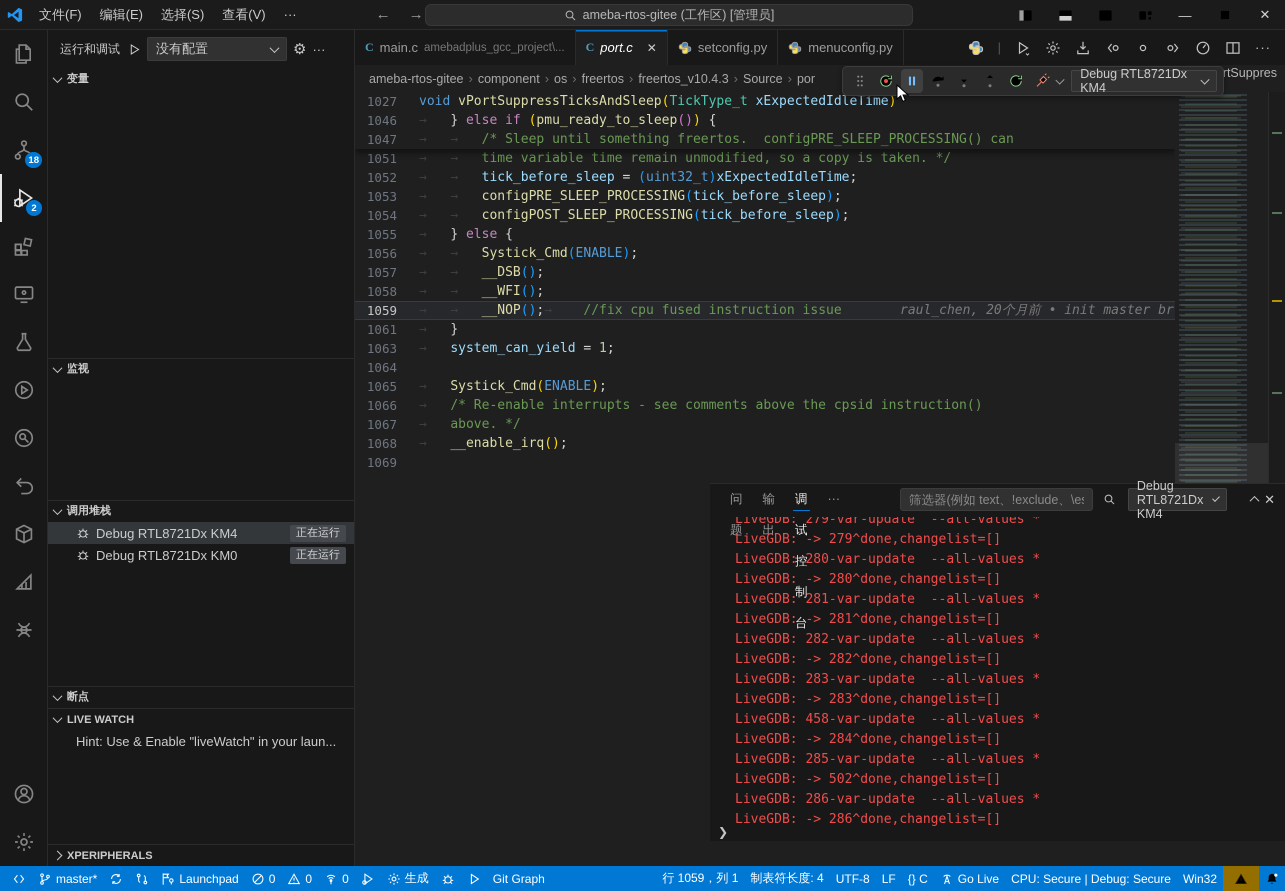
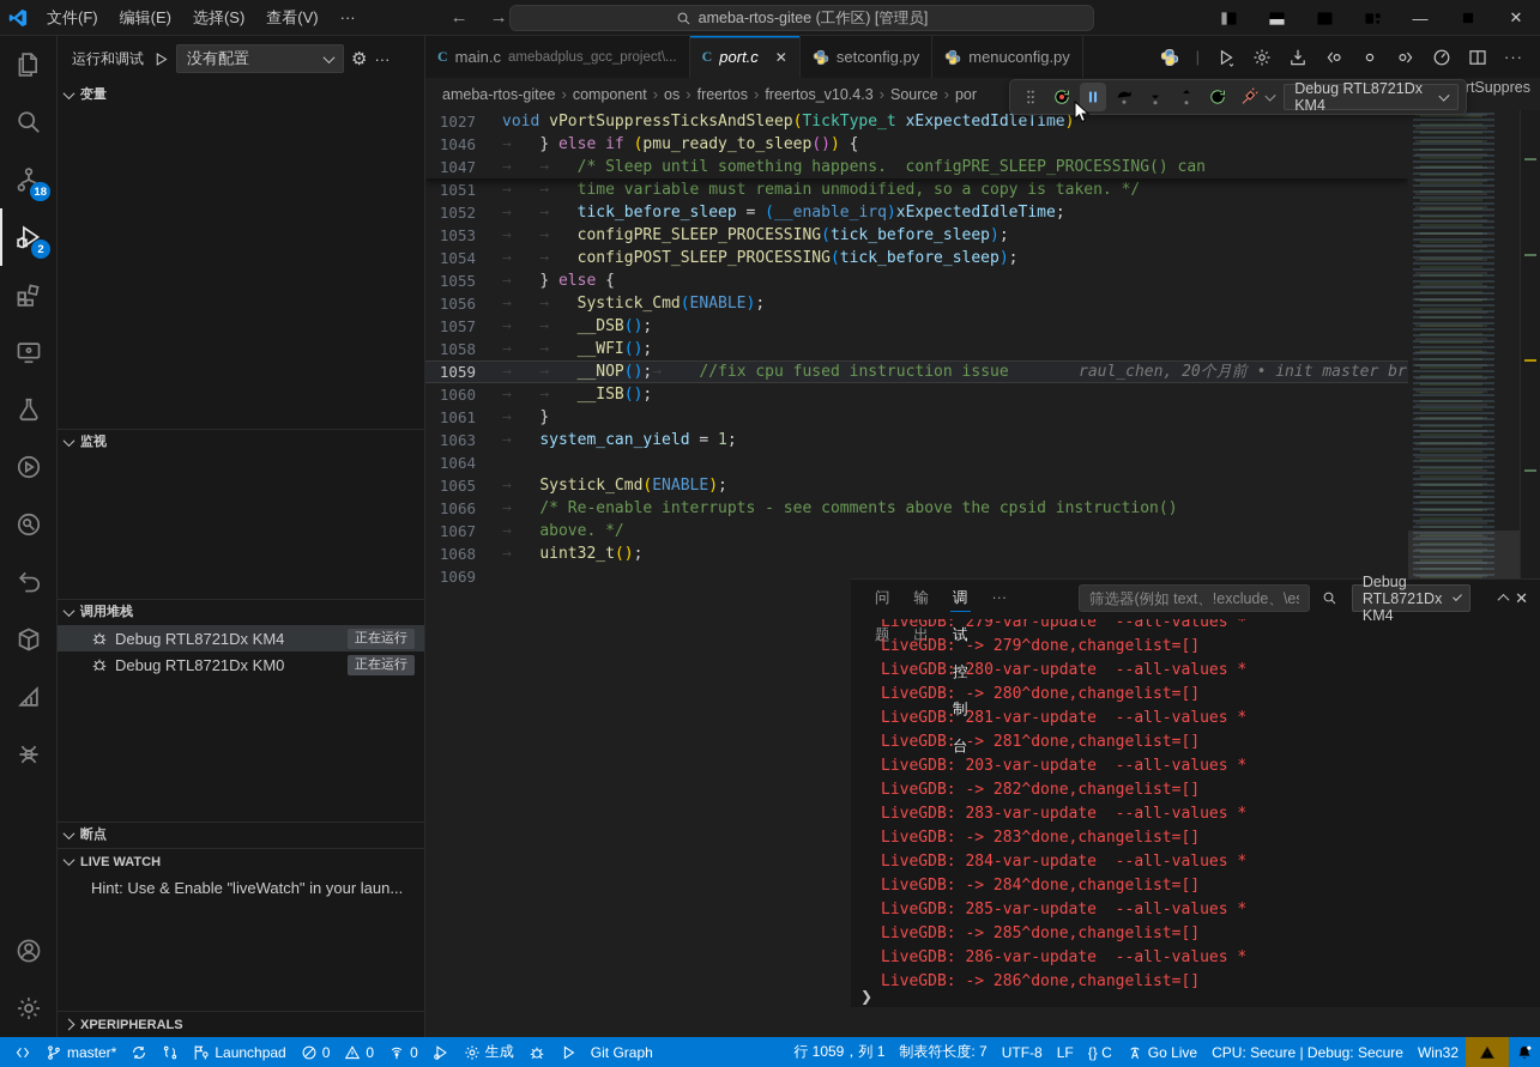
  文件(F)
  编辑(E)
  选择(S)
  查看(V)
  ···
  ←
  →
  ameba-rtos-gitee (工作区) [管理员]
  —
  ✕
  18
  2
  运行和调试
  没有配置
  ⚙
  ···
  变量
  监视
  调用堆栈
  Debug RTL8721Dx KM4
  正在运行
  Debug RTL8721Dx KM0
  正在运行
  断点
  LIVE WATCH
  Hint: Use & Enable "liveWatch" in your laun...
  XPERIPHERALS
  C
  main.c
  amebadplus_gcc_project\...
  C
  port.c
  ✕
  setconfig.py
  menuconfig.py
  |
  ···
  ameba-rtos-gitee
  ›
  component
  ›
  os
  ›
  freertos
  ›
  freertos_v10.4.3
  ›
  Source
  ›
  por
  rtSuppres
  Debug RTL8721Dx KM4
  1027
  void vPortSuppressTicksAndSleep(TickType_t xExpectedIdleTime)
  1046
  → } else if (pmu_ready_to_sleep()) {
  1047
- → → /* Sleep until something freertos. configPRE_SLEEP_PROCESSING() can
+ → → /* Sleep until something happens. configPRE_SLEEP_PROCESSING() can
  1051
- → → time variable time remain unmodified, so a copy is taken. */
+ → → time variable must remain unmodified, so a copy is taken. */
  1052
- → → tick_before_sleep = (uint32_t)xExpectedIdleTime;
+ → → tick_before_sleep = (__enable_irq)xExpectedIdleTime;
  1053
  → → configPRE_SLEEP_PROCESSING(tick_before_sleep);
  1054
  → → configPOST_SLEEP_PROCESSING(tick_before_sleep);
  1055
  → } else {
  1056
  → → Systick_Cmd(ENABLE);
  1057
  → → __DSB();
  1058
  → → __WFI();
  1059
  __NOP(); //fix cpu fused instruction issue
  raul_chen, 20个月前 • init master br
+ 1060
+ → → __ISB();
  1061
  → }
  1063
  → system_can_yield = 1;
  1064
  1065
  → Systick_Cmd(ENABLE);
  1066
  → /* Re-enable interrupts - see comments above the cpsid instruction()
  1067
  → above. */
  1068
- → __enable_irq();
+ → uint32_t();
  1069
  问题
  输出
  调试控制台
  ···
  筛选器(例如 text、!exclude、\e
  Debug RTL8721Dx KM4
  ✕
  LiveGDB: 279-var-update --all-values *
  LiveGDB: -> 279^done,changelist=[]
  LiveGDB: 280-var-update --all-values *
  LiveGDB: -> 280^done,changelist=[]
  LiveGDB: 281-var-update --all-values *
  LiveGDB: -> 281^done,changelist=[]
- LiveGDB: 282-var-update --all-values *
+ LiveGDB: 203-var-update --all-values *
  LiveGDB: -> 282^done,changelist=[]
  LiveGDB: 283-var-update --all-values *
  LiveGDB: -> 283^done,changelist=[]
- LiveGDB: 458-var-update --all-values *
+ LiveGDB: 284-var-update --all-values *
  LiveGDB: -> 284^done,changelist=[]
  LiveGDB: 285-var-update --all-values *
- LiveGDB: -> 502^done,changelist=[]
+ LiveGDB: -> 285^done,changelist=[]
  LiveGDB: 286-var-update --all-values *
  LiveGDB: -> 286^done,changelist=[]
  ❯
  master*
  Launchpad
  0
  0
  0
  生成
  Git Graph
  行 1059，列 1
- 制表符长度: 4
+ 制表符长度: 7
  UTF-8
  LF
  {} C
  Go Live
  CPU: Secure | Debug: Secure
  Win32
